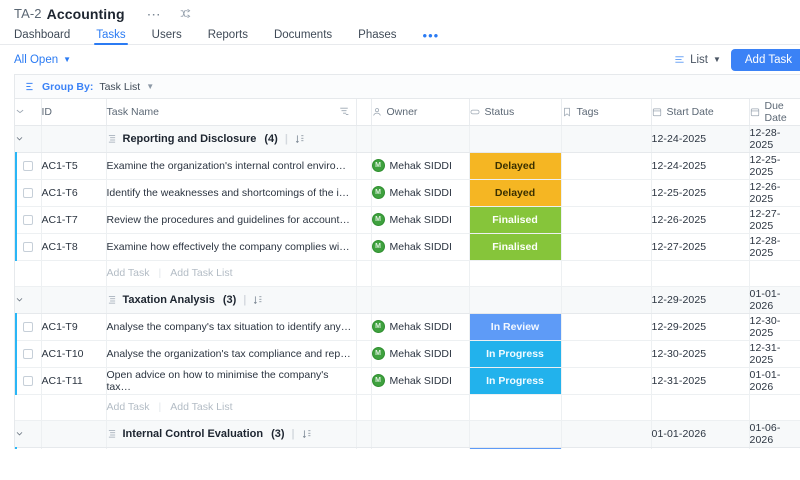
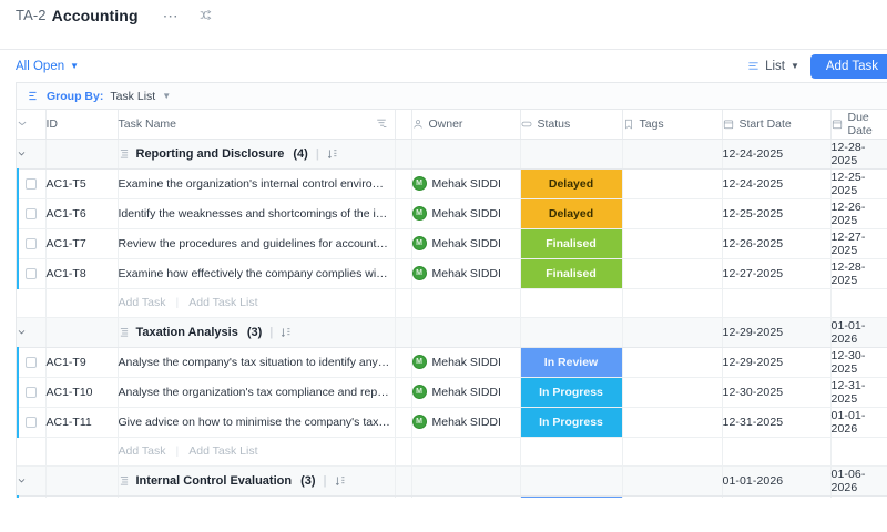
  TA-2
  Accounting
  ⋯
- Dashboard
- Tasks
- Users
- Reports
- Documents
- Phases
- •••
  All Open
  ▼
  List
  ▼
  Add Task
  Group By:
  Task List
  ▼
  	ID	Task Name		Owner	Status	Tags	Start Date	Due Date
  		Reporting and Disclosure (4) |					12-24-2025	12-28-2025
  	AC1-T5	Examine the organization's internal control enviro…		Mehak SIDDI	Delayed		12-24-2025	12-25-2025
  	AC1-T6	Identify the weaknesses and shortcomings of the i…		Mehak SIDDI	Delayed		12-25-2025	12-26-2025
  	AC1-T7	Review the procedures and guidelines for account…		Mehak SIDDI	Finalised		12-26-2025	12-27-2025
  	AC1-T8	Examine how effectively the company complies wi…		Mehak SIDDI	Finalised		12-27-2025	12-28-2025
  		Add Task Add Task List
  		Taxation Analysis (3) |					12-29-2025	01-01-2026
  	AC1-T9	Analyse the company's tax situation to identify any…		Mehak SIDDI	In Review		12-29-2025	12-30-2025
  	AC1-T10	Analyse the organization's tax compliance and rep…		Mehak SIDDI	In Progress		12-30-2025	12-31-2025
- 	AC1-T11	Open advice on how to minimise the company's tax…		Mehak SIDDI	In Progress		12-31-2025	01-01-2026
+ 	AC1-T11	Give advice on how to minimise the company's tax…		Mehak SIDDI	In Progress		12-31-2025	01-01-2026
  		Add Task Add Task List
  		Internal Control Evaluation (3) |					01-01-2026	01-06-2026
